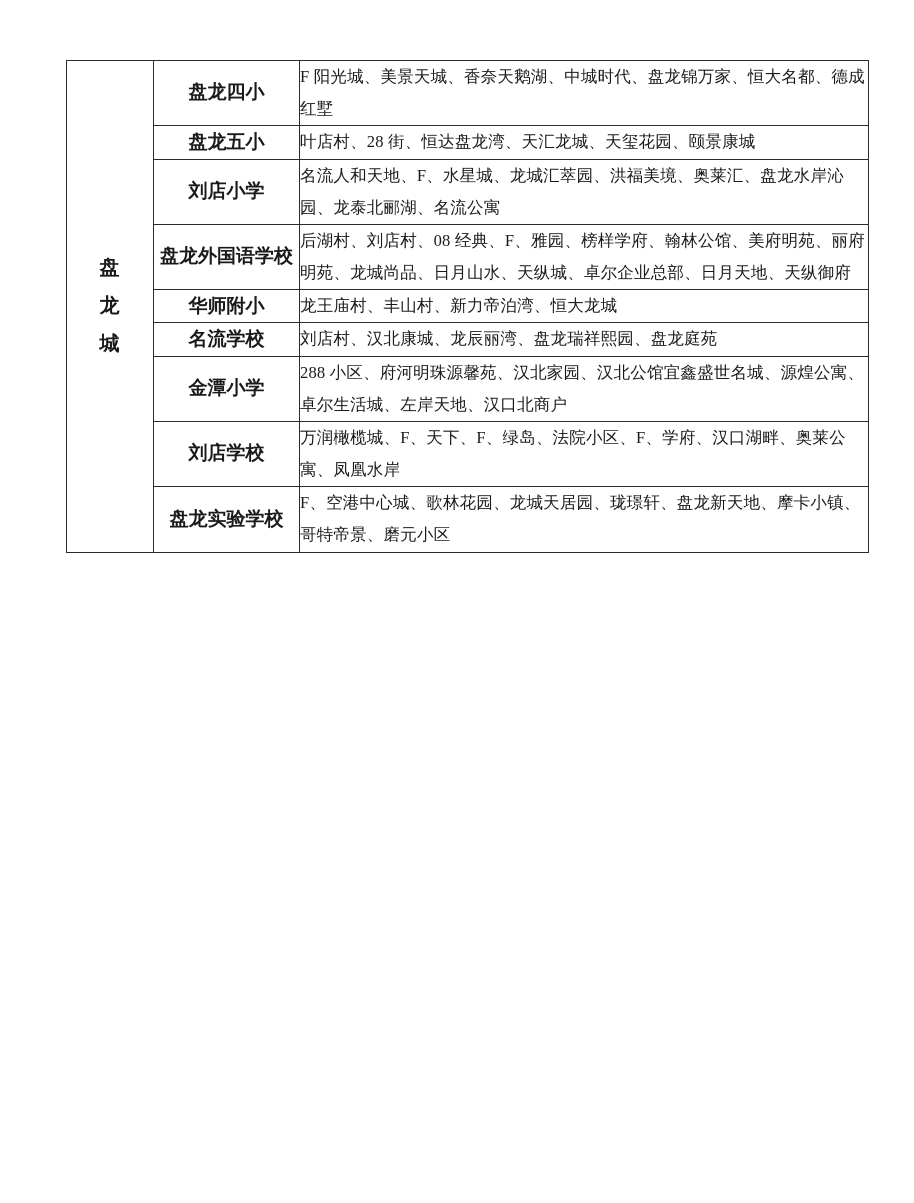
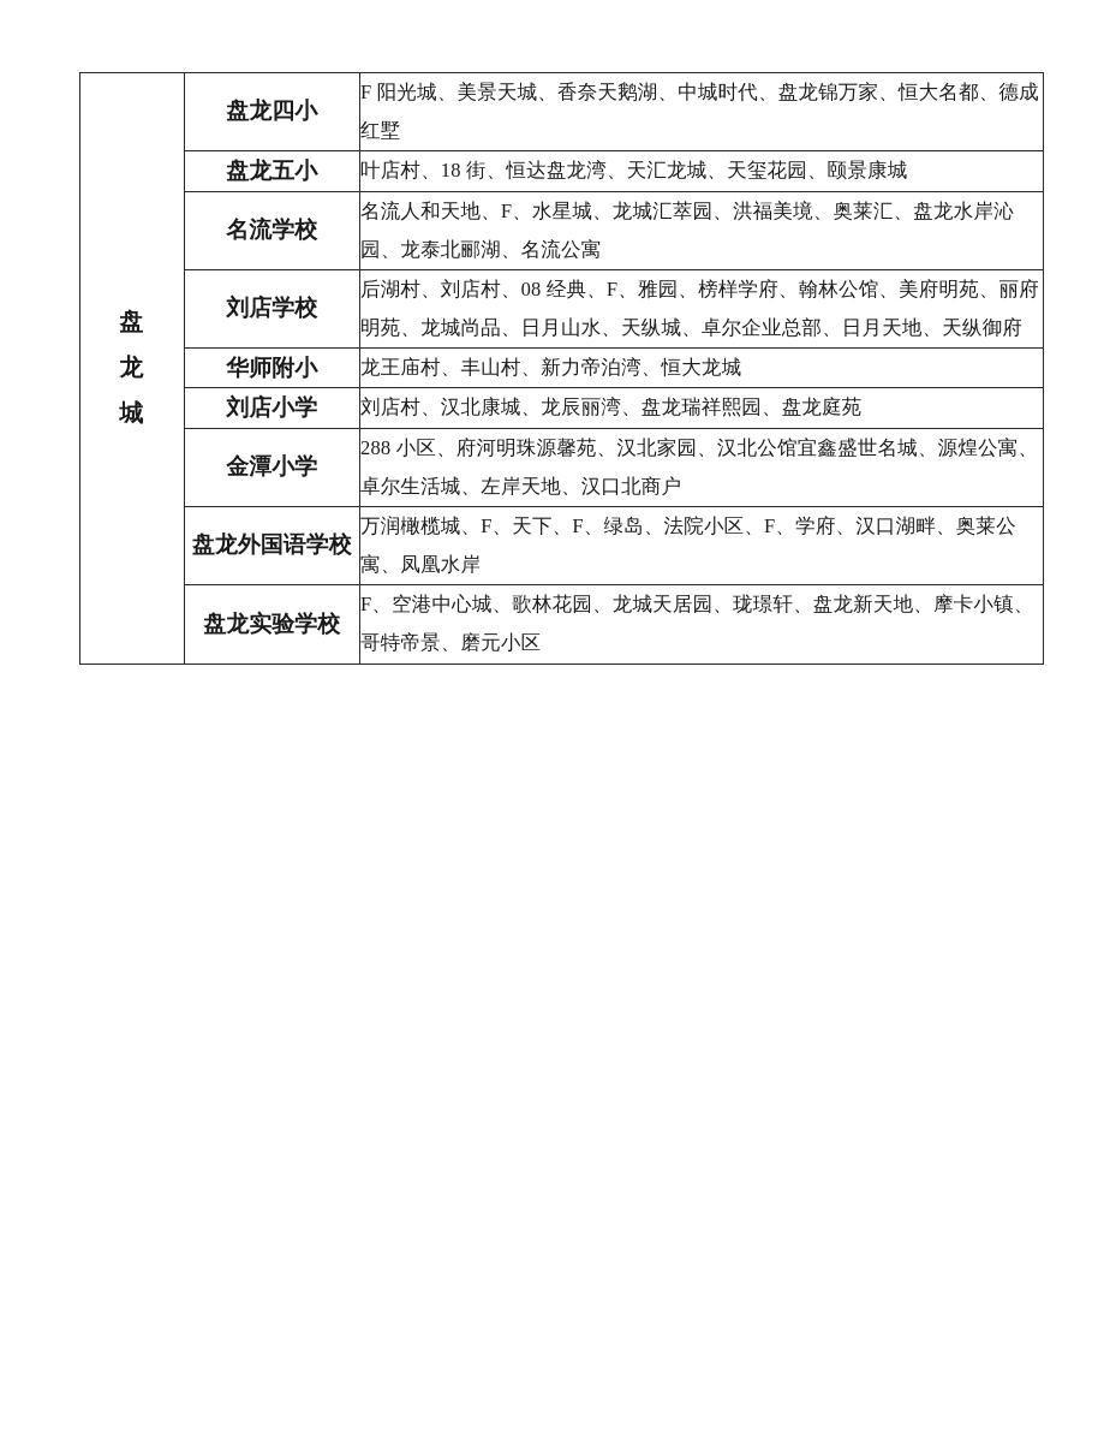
  盘 龙 城	盘龙四小	F 阳光城、美景天城、香奈天鹅湖、中城时代、盘龙锦万家、恒大名都、德成红墅
- 盘龙五小	叶店村、28 街、恒达盘龙湾、天汇龙城、天玺花园、颐景康城
+ 盘龙五小	叶店村、18 街、恒达盘龙湾、天汇龙城、天玺花园、颐景康城
- 刘店小学	名流人和天地、F、水星城、龙城汇萃园、洪福美境、奥莱汇、盘龙水岸沁园、龙泰北郦湖、名流公寓
+ 名流学校	名流人和天地、F、水星城、龙城汇萃园、洪福美境、奥莱汇、盘龙水岸沁园、龙泰北郦湖、名流公寓
- 盘龙外国语学校	后湖村、刘店村、08 经典、F、雅园、榜样学府、翰林公馆、美府明苑、丽府明苑、龙城尚品、日月山水、天纵城、卓尔企业总部、日月天地、天纵御府
+ 刘店学校	后湖村、刘店村、08 经典、F、雅园、榜样学府、翰林公馆、美府明苑、丽府明苑、龙城尚品、日月山水、天纵城、卓尔企业总部、日月天地、天纵御府
  华师附小	龙王庙村、丰山村、新力帝泊湾、恒大龙城
- 名流学校	刘店村、汉北康城、龙辰丽湾、盘龙瑞祥熙园、盘龙庭苑
+ 刘店小学	刘店村、汉北康城、龙辰丽湾、盘龙瑞祥熙园、盘龙庭苑
  金潭小学	288 小区、府河明珠源馨苑、汉北家园、汉北公馆宜鑫盛世名城、源煌公寓、卓尔生活城、左岸天地、汉口北商户
- 刘店学校	万润橄榄城、F、天下、F、绿岛、法院小区、F、学府、汉口湖畔、奥莱公寓、凤凰水岸
+ 盘龙外国语学校	万润橄榄城、F、天下、F、绿岛、法院小区、F、学府、汉口湖畔、奥莱公寓、凤凰水岸
  盘龙实验学校	F、空港中心城、歌林花园、龙城天居园、珑璟轩、盘龙新天地、摩卡小镇、哥特帝景、磨元小区
